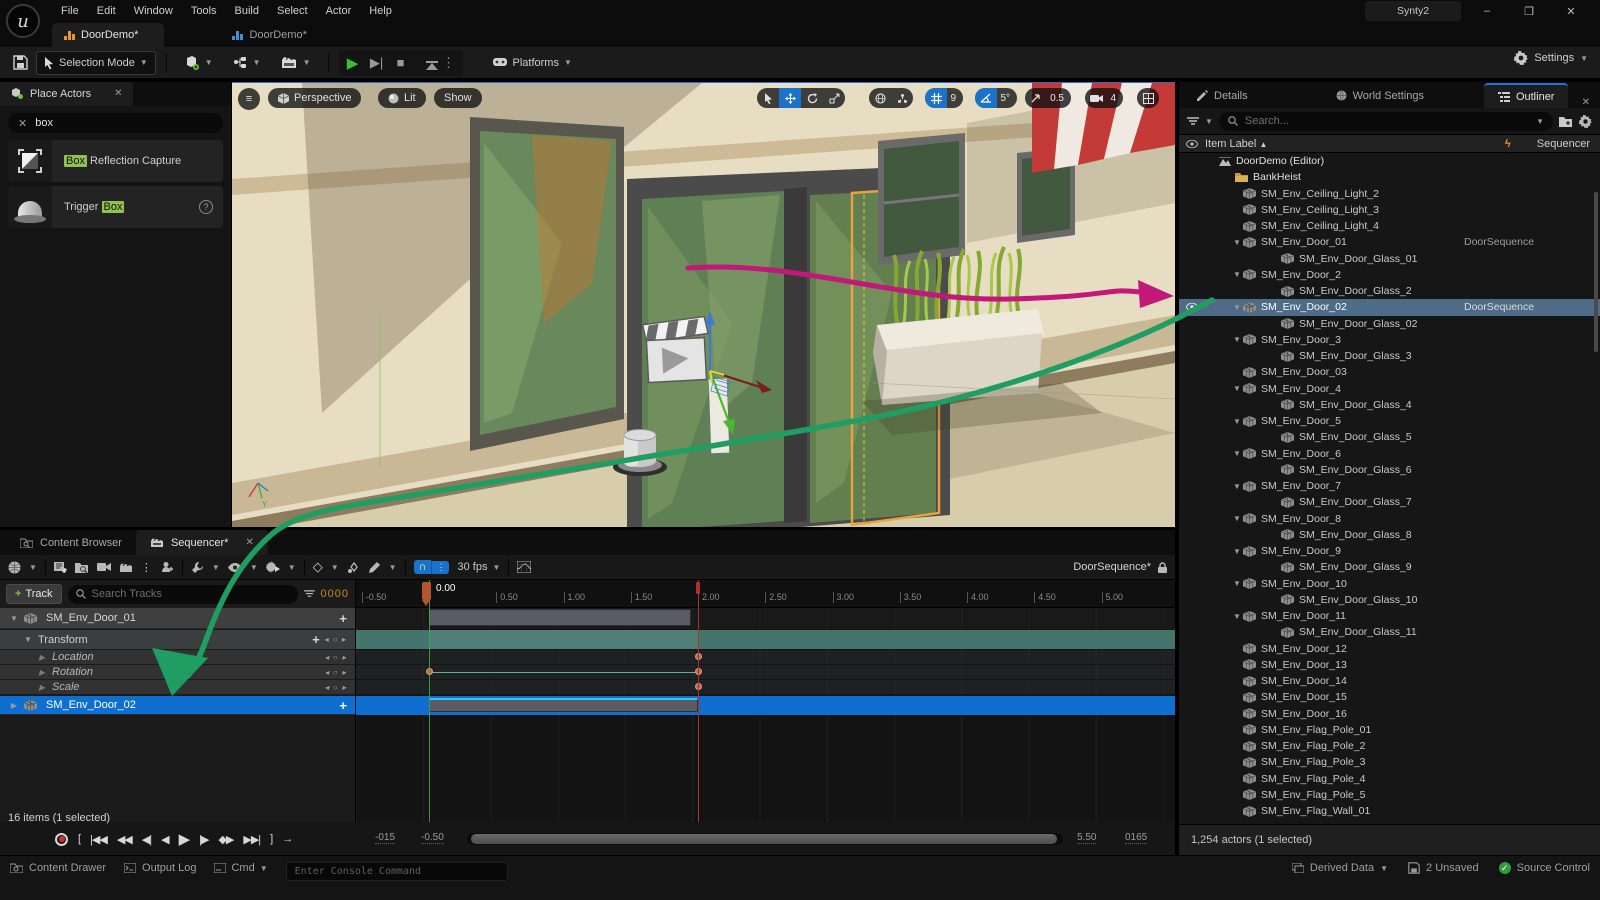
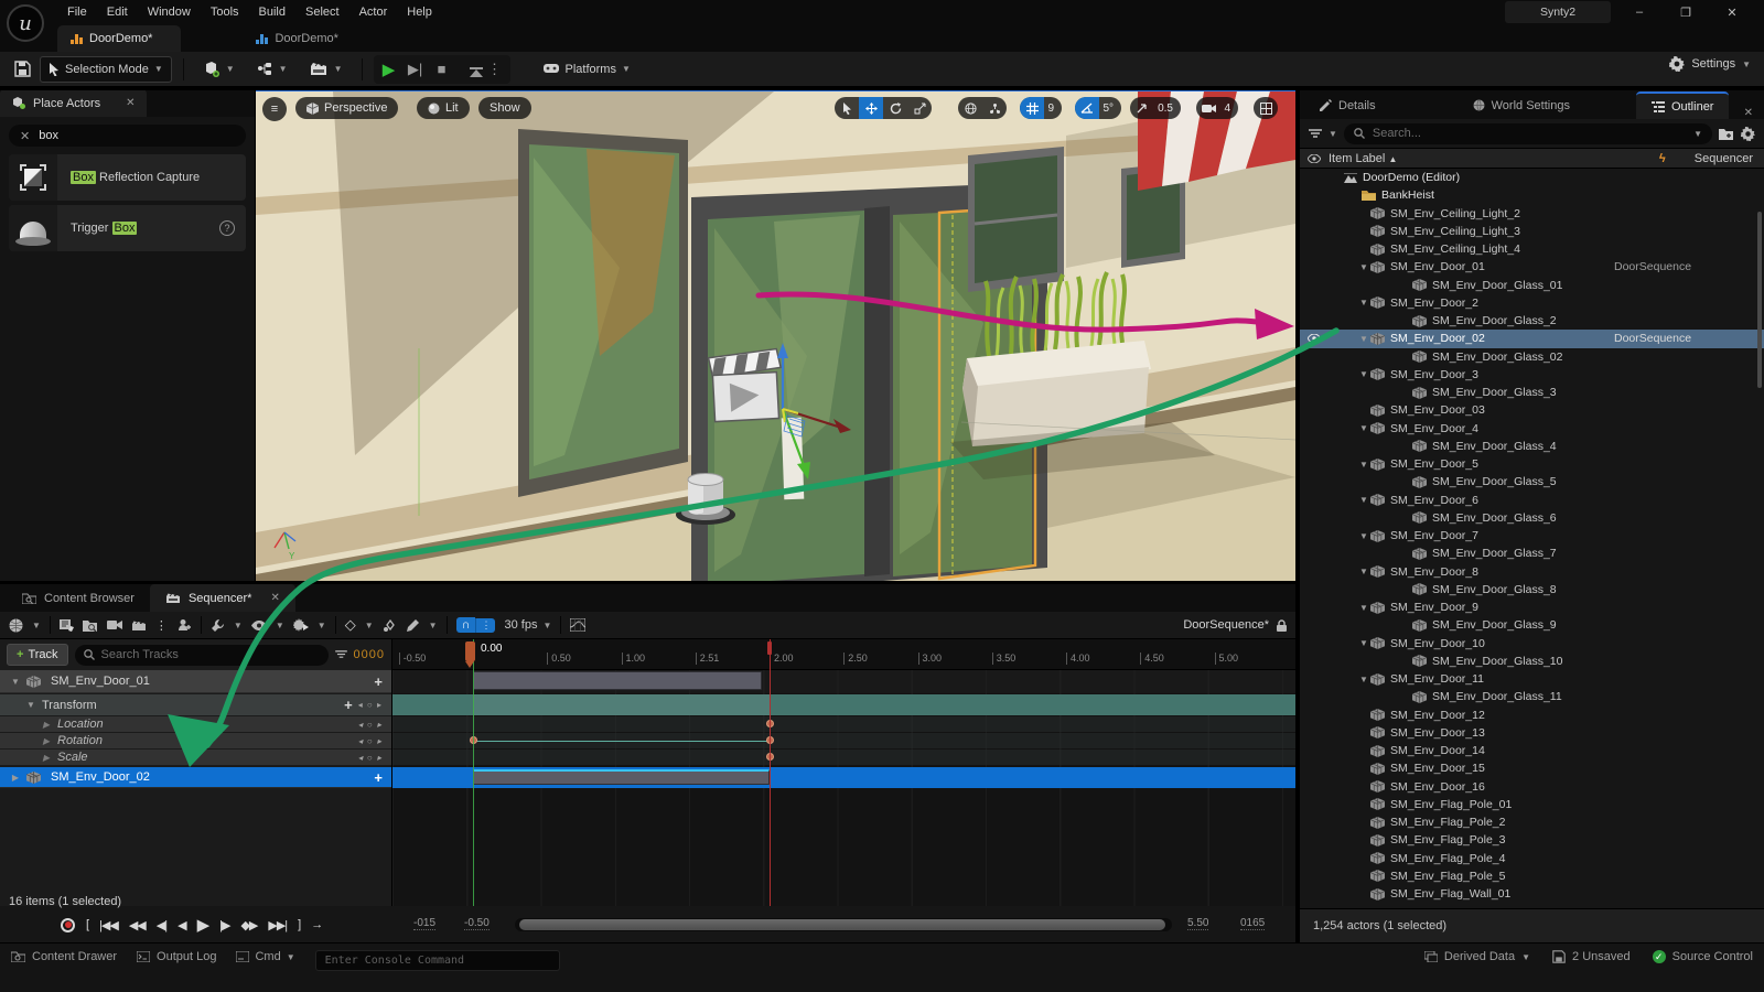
  u
  File
  Edit
  Window
  Tools
  Build
  Select
  Actor
  Help
  Synty2
  –
  ❐
  ✕
  DoorDemo*
  DoorDemo*
  Selection Mode
  ▼
  ▼
  ▼
  ▼
  ▶
  ▶|
  ■
  ⋮
  Platforms
  ▼
  Settings
  ▼
  Place Actors
  ✕
  ✕
  box
  Box Reflection Capture
  Trigger Box
  ?
  Y
  ≡
  Perspective
  Lit
  Show
  9
  5°
  0.5
  4
  Details
  World Settings
  Outliner
  ✕
  ▼
  Search...
  ▼
  Item Label ▲
  ϟ
  Sequencer
  DoorDemo (Editor)
  BankHeist
  SM_Env_Ceiling_Light_2
  SM_Env_Ceiling_Light_3
  SM_Env_Ceiling_Light_4
  ▼
  SM_Env_Door_01
  DoorSequence
  SM_Env_Door_Glass_01
  ▼
  SM_Env_Door_2
  SM_Env_Door_Glass_2
  ▼
  SM_Env_Door_02
  DoorSequence
  SM_Env_Door_Glass_02
  ▼
  SM_Env_Door_3
  SM_Env_Door_Glass_3
  SM_Env_Door_03
  ▼
  SM_Env_Door_4
  SM_Env_Door_Glass_4
  ▼
  SM_Env_Door_5
  SM_Env_Door_Glass_5
  ▼
  SM_Env_Door_6
  SM_Env_Door_Glass_6
  ▼
  SM_Env_Door_7
  SM_Env_Door_Glass_7
  ▼
  SM_Env_Door_8
  SM_Env_Door_Glass_8
  ▼
  SM_Env_Door_9
  SM_Env_Door_Glass_9
  ▼
  SM_Env_Door_10
  SM_Env_Door_Glass_10
  ▼
  SM_Env_Door_11
  SM_Env_Door_Glass_11
  SM_Env_Door_12
  SM_Env_Door_13
  SM_Env_Door_14
  SM_Env_Door_15
  SM_Env_Door_16
  SM_Env_Flag_Pole_01
  SM_Env_Flag_Pole_2
  SM_Env_Flag_Pole_3
  SM_Env_Flag_Pole_4
  SM_Env_Flag_Pole_5
  SM_Env_Flag_Wall_01
  1,254 actors (1 selected)
  Content Browser
  Sequencer*
  ✕
  ▼
  ⋮
  ▼
  ▼
  ▼
  ◇
  ▼
  ▼
  ∩
  ⋮
  30 fps
  ▼
  DoorSequence*
  +
  Track
  Search Tracks
  0000
  ▼
  SM_Env_Door_01
  +
  ▼
  Transform
  +
  ◂ ○ ▸
  ▶
  Location
  ◂ ○ ▸
  ▶
  Rotation
  ◂ ○ ▸
  ▶
  Scale
  ◂ ○ ▸
  ▶
  SM_Env_Door_02
  +
  -0.50
  0.50
  1.00
- 1.50
+ 2.51
  2.00
  2.50
  3.00
  3.50
  4.00
  4.50
  5.00
  0.00
  16 items (1 selected)
  [
  |◀◀
  ◀◀
  ◀|
  ◀
  ▶
  |▶
  ◆▶
  ▶▶|
  ]
  →
  -015
  -0.50
  5.50
  0165
  Content Drawer
  Output Log
  Cmd
  ▼
  Enter Console Command
  Derived Data
  ▼
  2 Unsaved
  ✓
  Source Control
